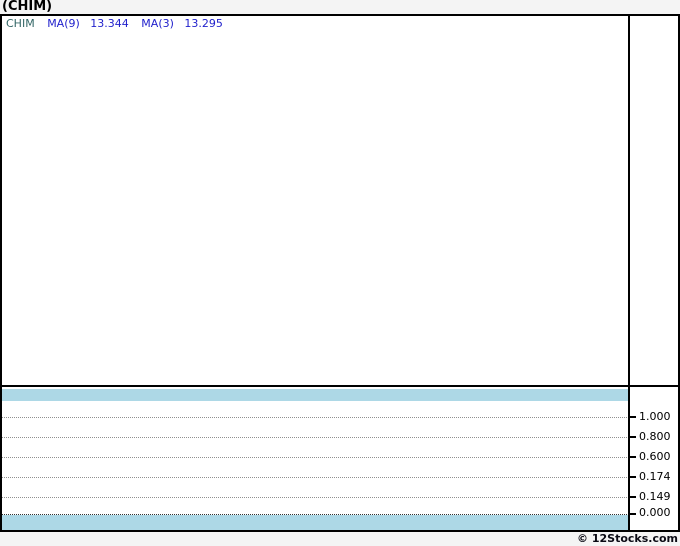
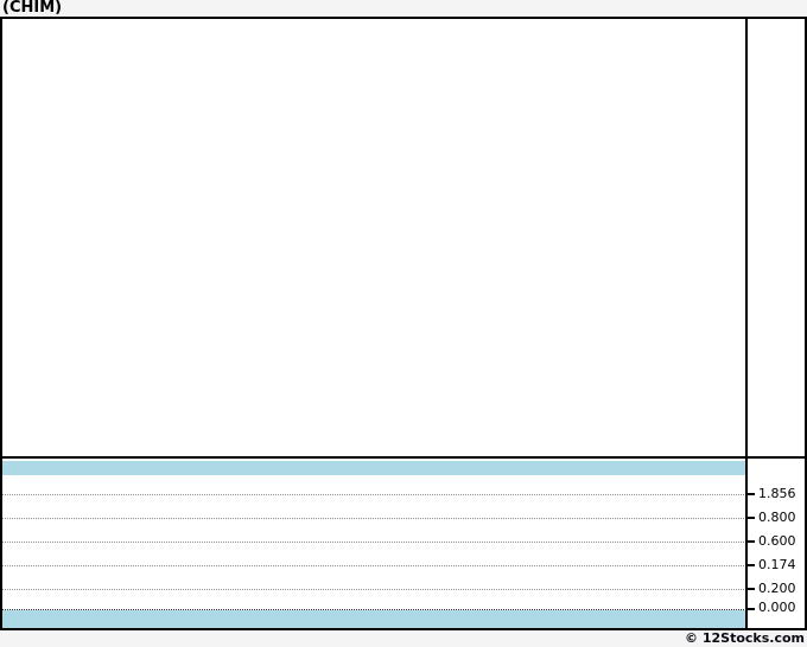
  (CHIM)
- CHIM MA(9) 13.344 MA(3) 13.295
- 1.000
+ 1.856
  0.800
  0.600
  0.174
- 0.149
+ 0.200
  0.000
  © 12Stocks.com
